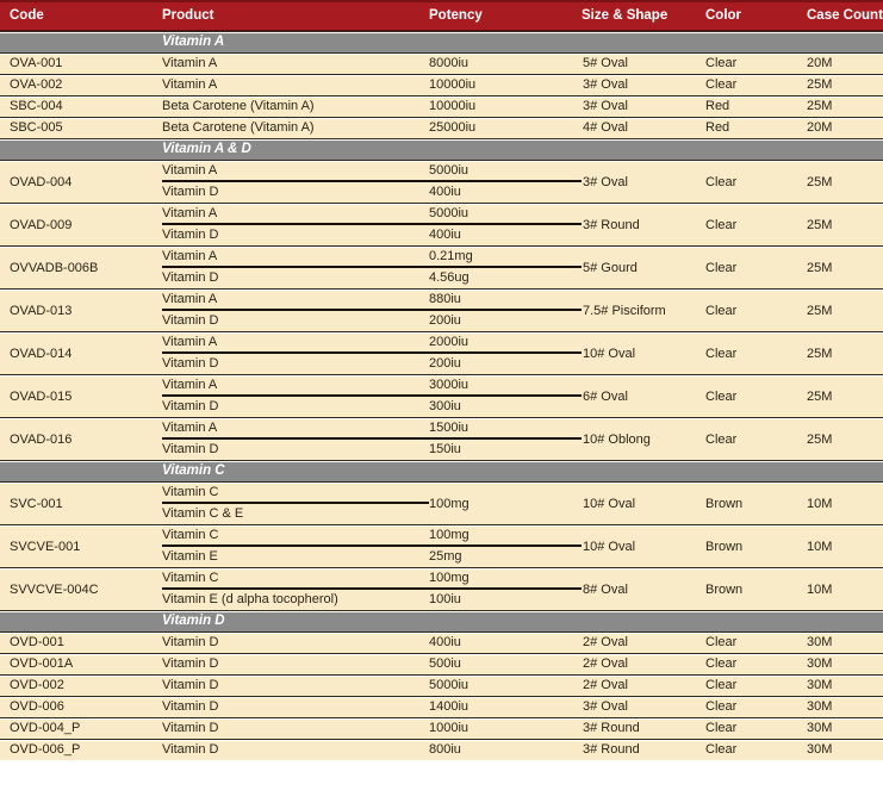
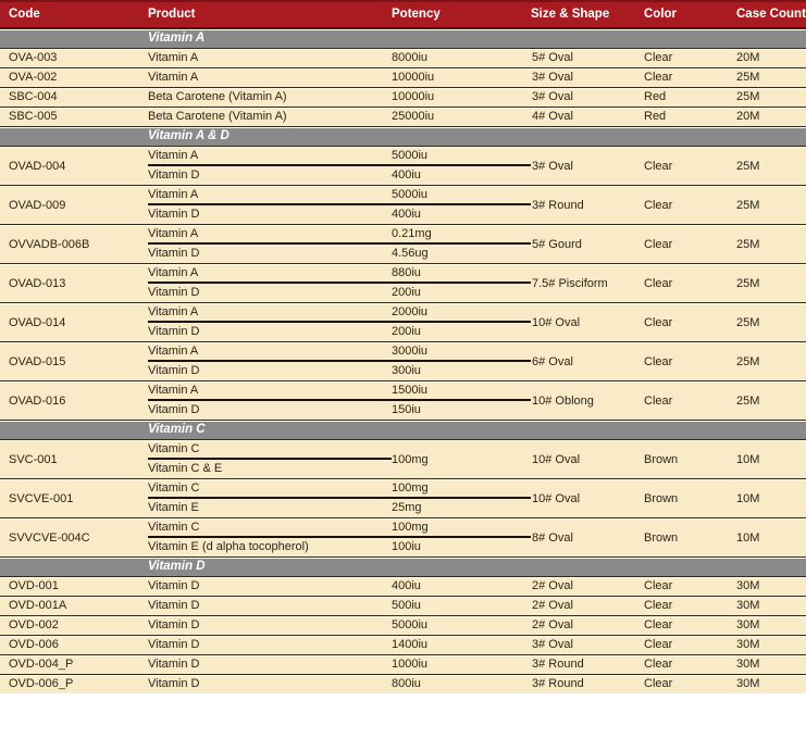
  Code	Product	Potency	Size & Shape	Color	Case Count
  Vitamin A
- OVA-001	Vitamin A	8000iu	5# Oval	Clear	20M
+ OVA-003	Vitamin A	8000iu	5# Oval	Clear	20M
  OVA-002	Vitamin A	10000iu	3# Oval	Clear	25M
  SBC-004	Beta Carotene (Vitamin A)	10000iu	3# Oval	Red	25M
  SBC-005	Beta Carotene (Vitamin A)	25000iu	4# Oval	Red	20M
  Vitamin A & D
  OVAD-004	Vitamin A 5000iuVitamin D 400iu	3# Oval	Clear	25M
  OVAD-009	Vitamin A 5000iuVitamin D 400iu	3# Round	Clear	25M
  OVVADB-006B	Vitamin A 0.21mgVitamin D 4.56ug	5# Gourd	Clear	25M
  OVAD-013	Vitamin A 880iuVitamin D 200iu	7.5# Pisciform	Clear	25M
  OVAD-014	Vitamin A 2000iuVitamin D 200iu	10# Oval	Clear	25M
  OVAD-015	Vitamin A 3000iuVitamin D 300iu	6# Oval	Clear	25M
  OVAD-016	Vitamin A 1500iuVitamin D 150iu	10# Oblong	Clear	25M
  Vitamin C
  SVC-001	Vitamin CVitamin C & E100mg	10# Oval	Brown	10M
  SVCVE-001	Vitamin C 100mgVitamin E 25mg	10# Oval	Brown	10M
  SVVCVE-004C	Vitamin C 100mgVitamin E (d alpha tocopherol) 100iu	8# Oval	Brown	10M
  Vitamin D
  OVD-001	Vitamin D	400iu	2# Oval	Clear	30M
  OVD-001A	Vitamin D	500iu	2# Oval	Clear	30M
  OVD-002	Vitamin D	5000iu	2# Oval	Clear	30M
  OVD-006	Vitamin D	1400iu	3# Oval	Clear	30M
  OVD-004_P	Vitamin D	1000iu	3# Round	Clear	30M
  OVD-006_P	Vitamin D	800iu	3# Round	Clear	30M
